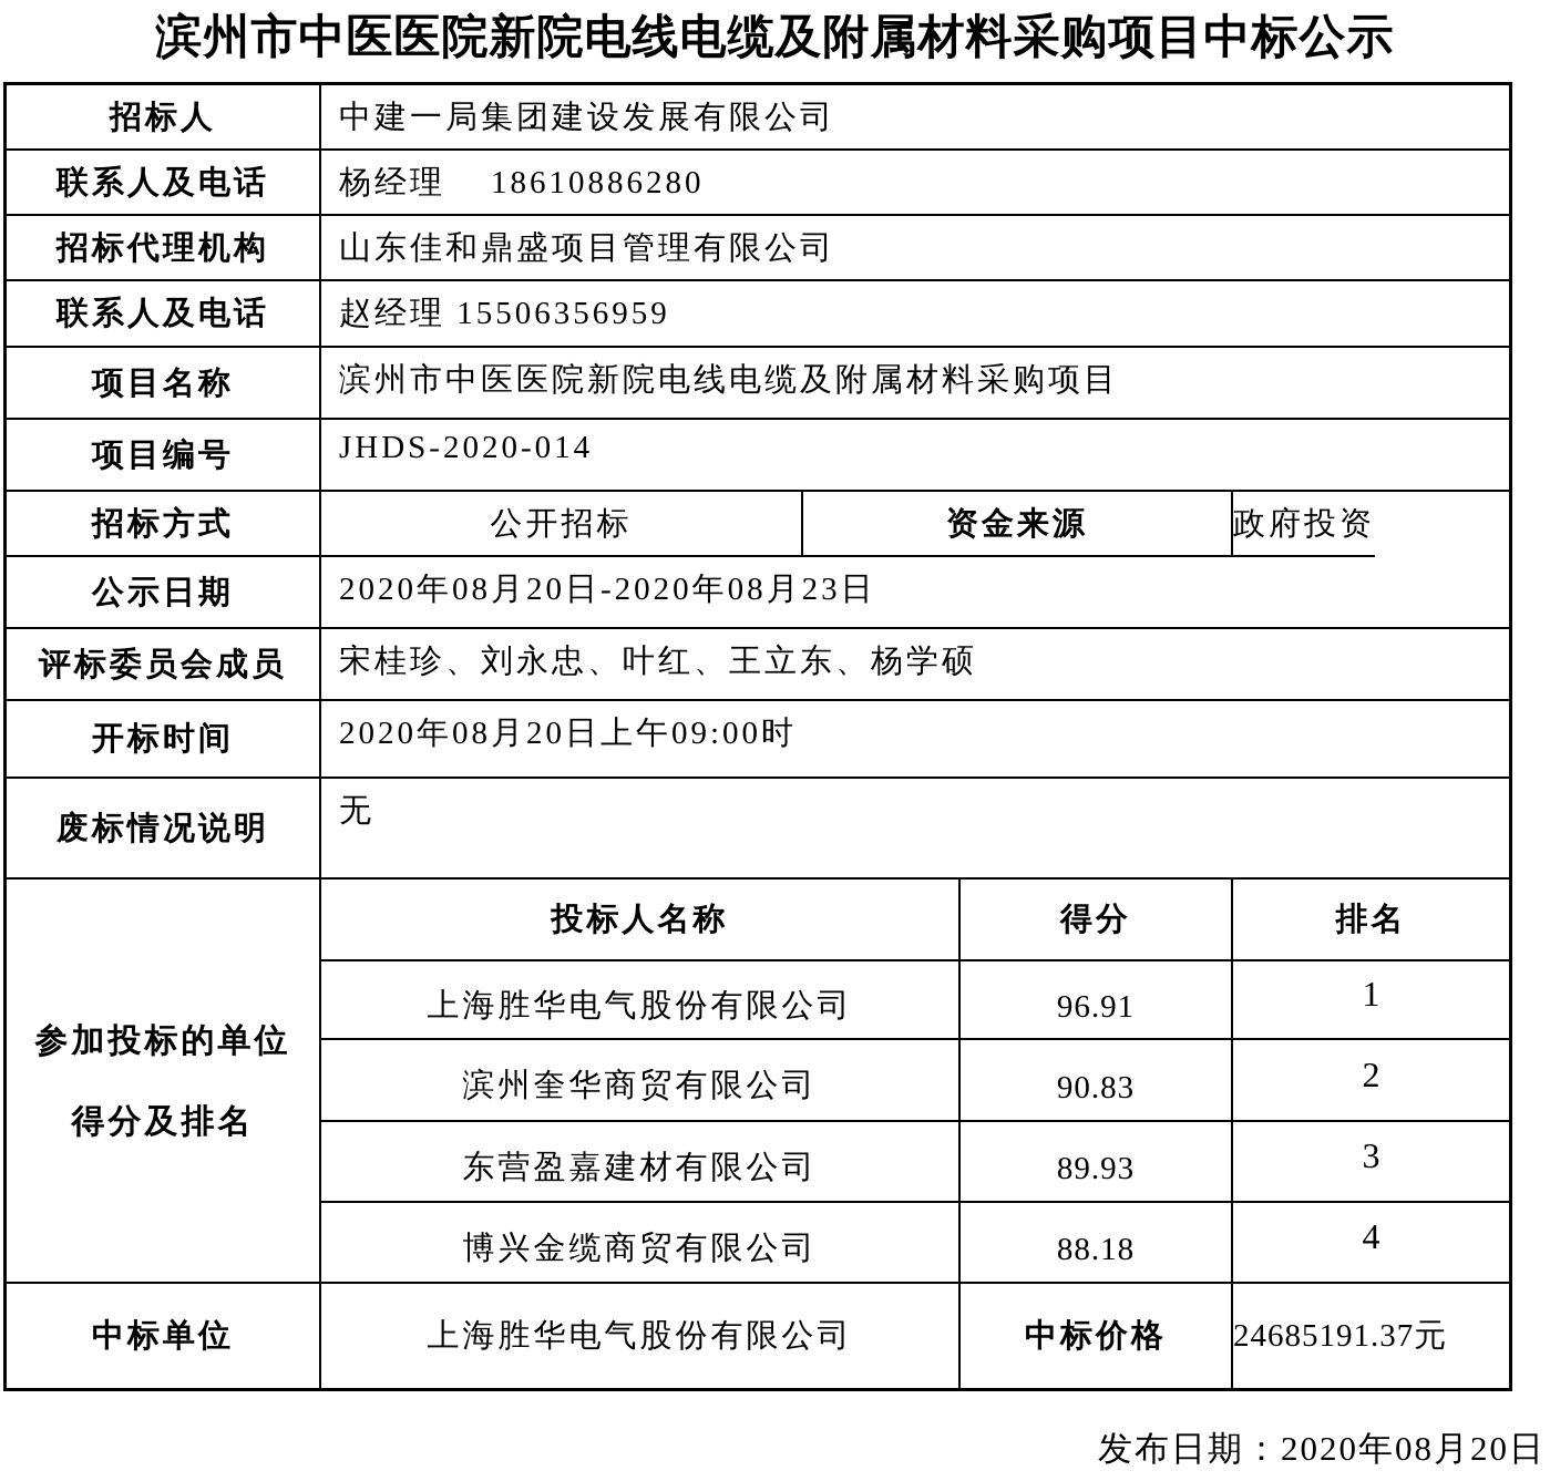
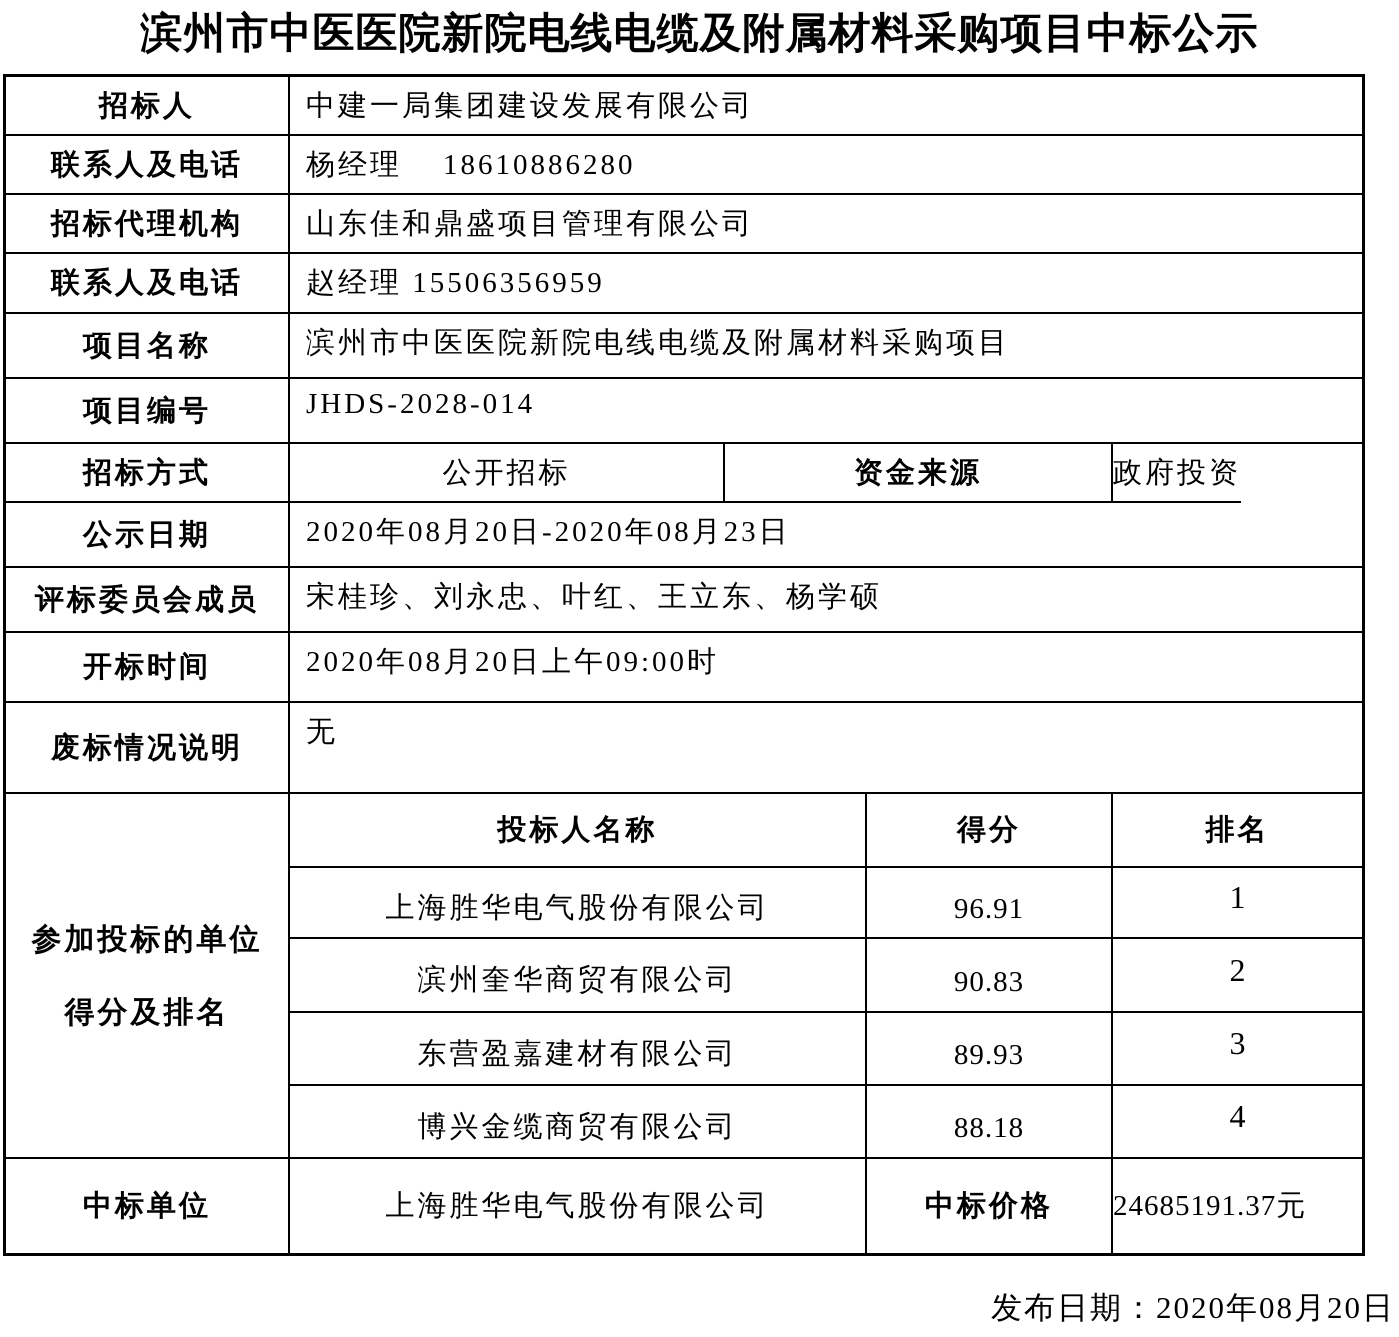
  滨州市中医医院新院电线电缆及附属材料采购项目中标公示
  招标人
  中建一局集团建设发展有限公司
  联系人及电话
  杨经理 18610886280
  招标代理机构
  山东佳和鼎盛项目管理有限公司
  联系人及电话
  赵经理 15506356959
  项目名称
  滨州市中医医院新院电线电缆及附属材料采购项目
  项目编号
- JHDS-2020-014
+ JHDS-2028-014
  招标方式
  公开招标
  资金来源
  政府投资
  公示日期
  2020年08月20日-2020年08月23日
  评标委员会成员
  宋桂珍、刘永忠、叶红、王立东、杨学硕
  开标时间
  2020年08月20日上午09:00时
  废标情况说明
  无
  参加投标的单位
  得分及排名
  投标人名称
  得分
  排名
  上海胜华电气股份有限公司
  96.91
  1
  滨州奎华商贸有限公司
  90.83
  2
  东营盈嘉建材有限公司
  89.93
  3
  博兴金缆商贸有限公司
  88.18
  4
  中标单位
  上海胜华电气股份有限公司
  中标价格
  24685191.37元
  发布日期：2020年08月20日
